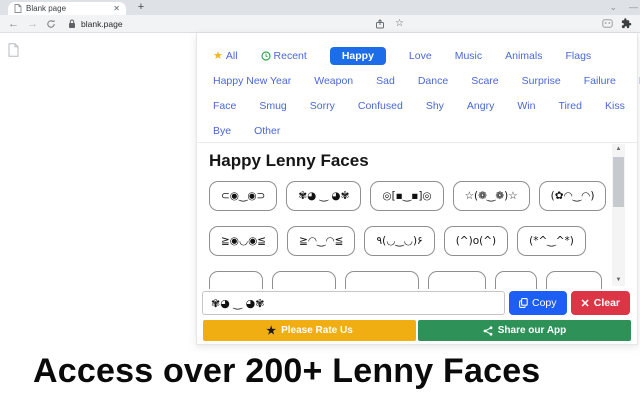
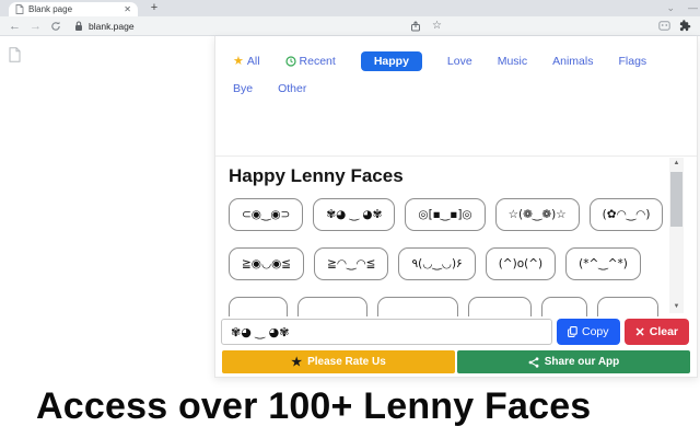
  Blank page
  ✕
  +
  ⌄
  —
  ←
  →
  blank.page
  ☆
- Access over 200+ Lenny Faces
+ Access over 100+ Lenny Faces
  ★
  All
  Recent
  Happy
  Love
  Music
  Animals
  Flags
- Happy New Year
- Weapon
- Sad
- Dance
- Scare
- Surprise
- Failure
- Face
- Smug
- Sorry
- Confused
- Shy
- Angry
- Win
- Tired
- Kiss
  Bye
  Other
  Happy Lenny Faces
  ⊂◉‿◉⊃
  ✾◕ ‿ ◕✾
  ◎[▪‿▪]◎
  ☆(❁‿❁)☆
  (✿◠‿◠)
  ≧◉◡◉≦
  ≧◠‿◠≦
  ٩(◡‿◡)۶
  (^)o(^)
  (*^‿^*)
  ✾◕ ‿ ◕✾
  Copy
  ✕
  Clear
  ★
  Please Rate Us
  Share our App
